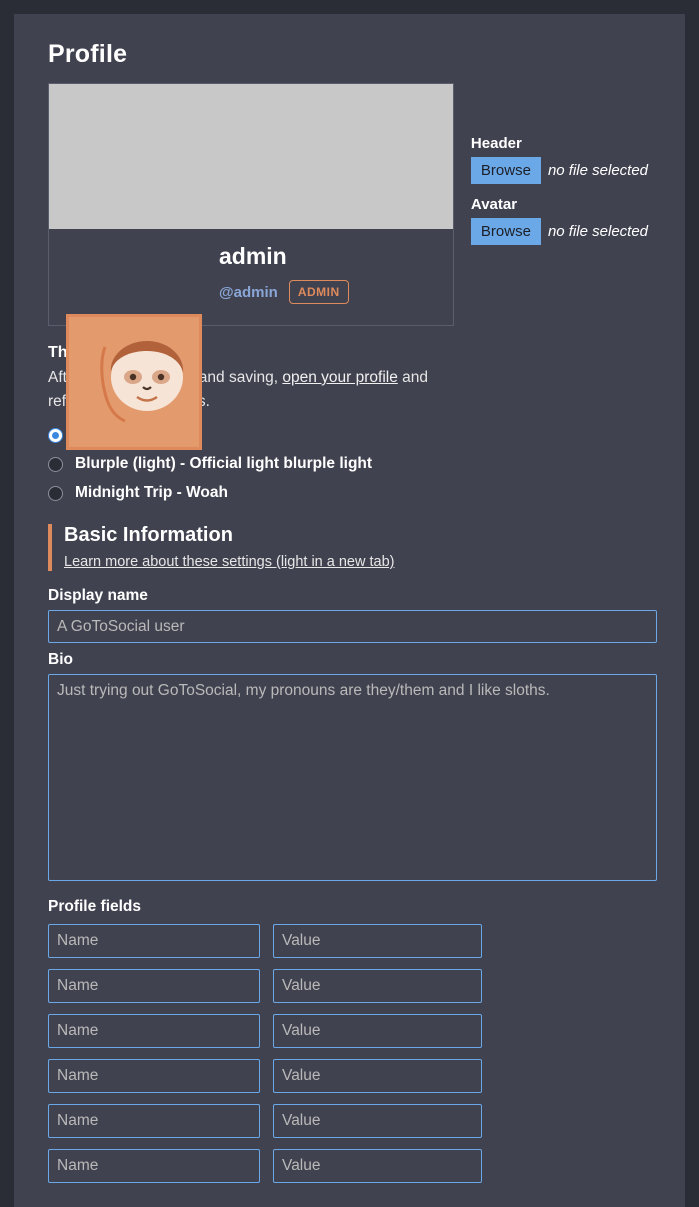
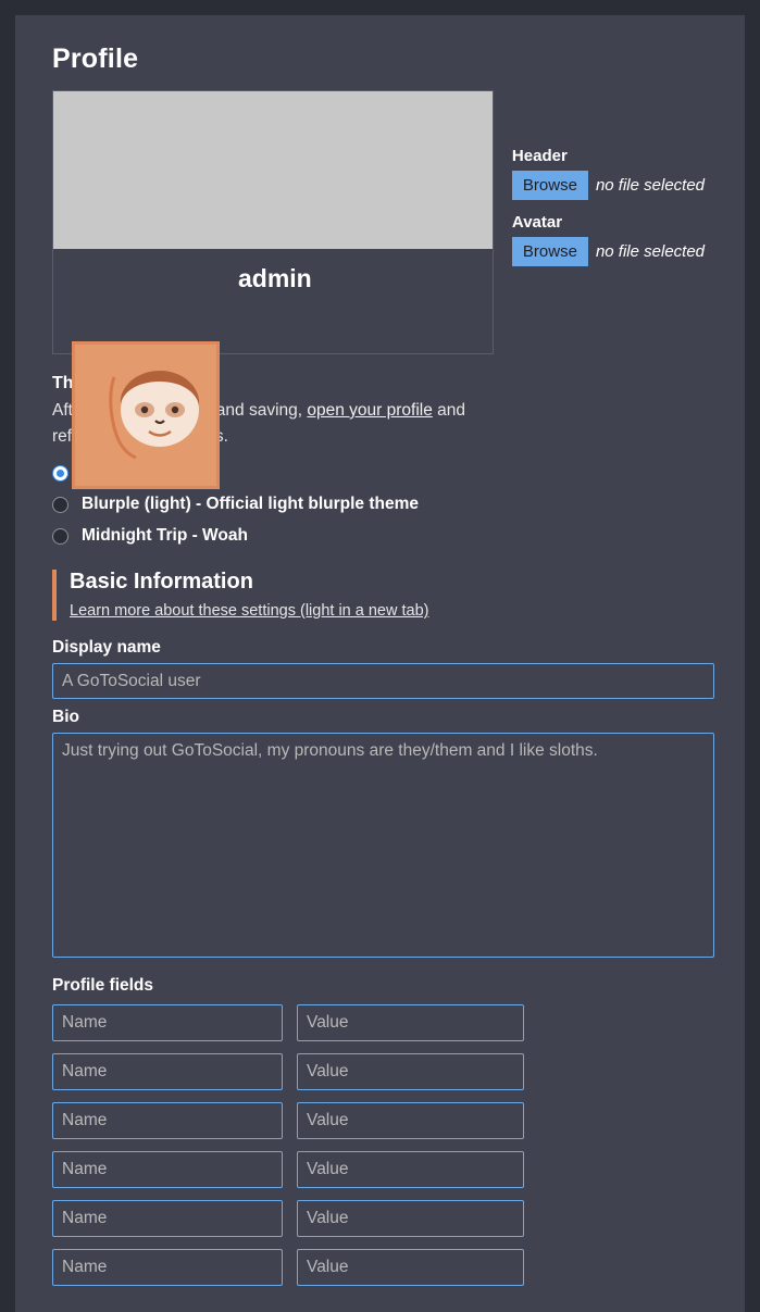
  Profile
  admin
- @admin
- ADMIN
  Header
  Browse
  no file selected
  Avatar
  Browse
  no file selected
- Blurple (light) - Official light blurple light
+ Blurple (light) - Official light blurple theme
  Midnight Trip - Woah
  Basic Information
  Learn more about these settings (light in a new tab)
  Display name
  A GoToSocial user
  Bio
  Just trying out GoToSocial, my pronouns are they/them and I like sloths.
  Profile fields
  Name
  Value
  Name
  Value
  Name
  Value
  Name
  Value
  Name
  Value
  Name
  Value
